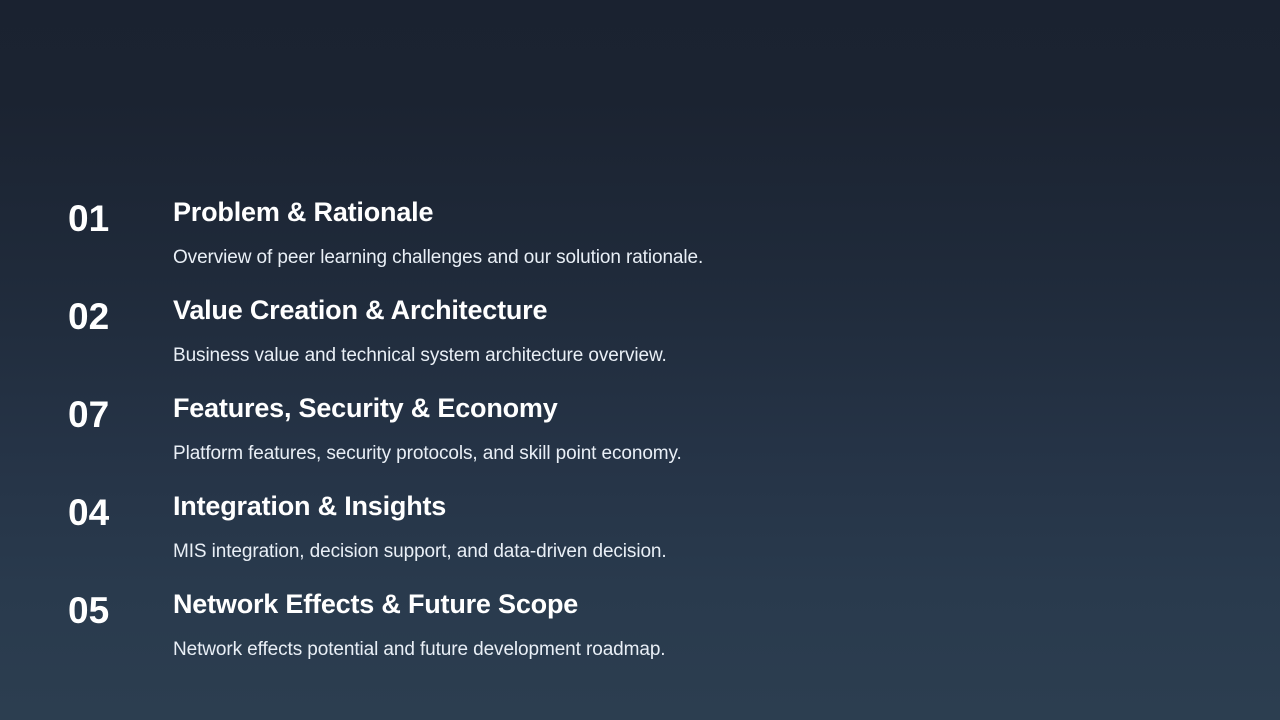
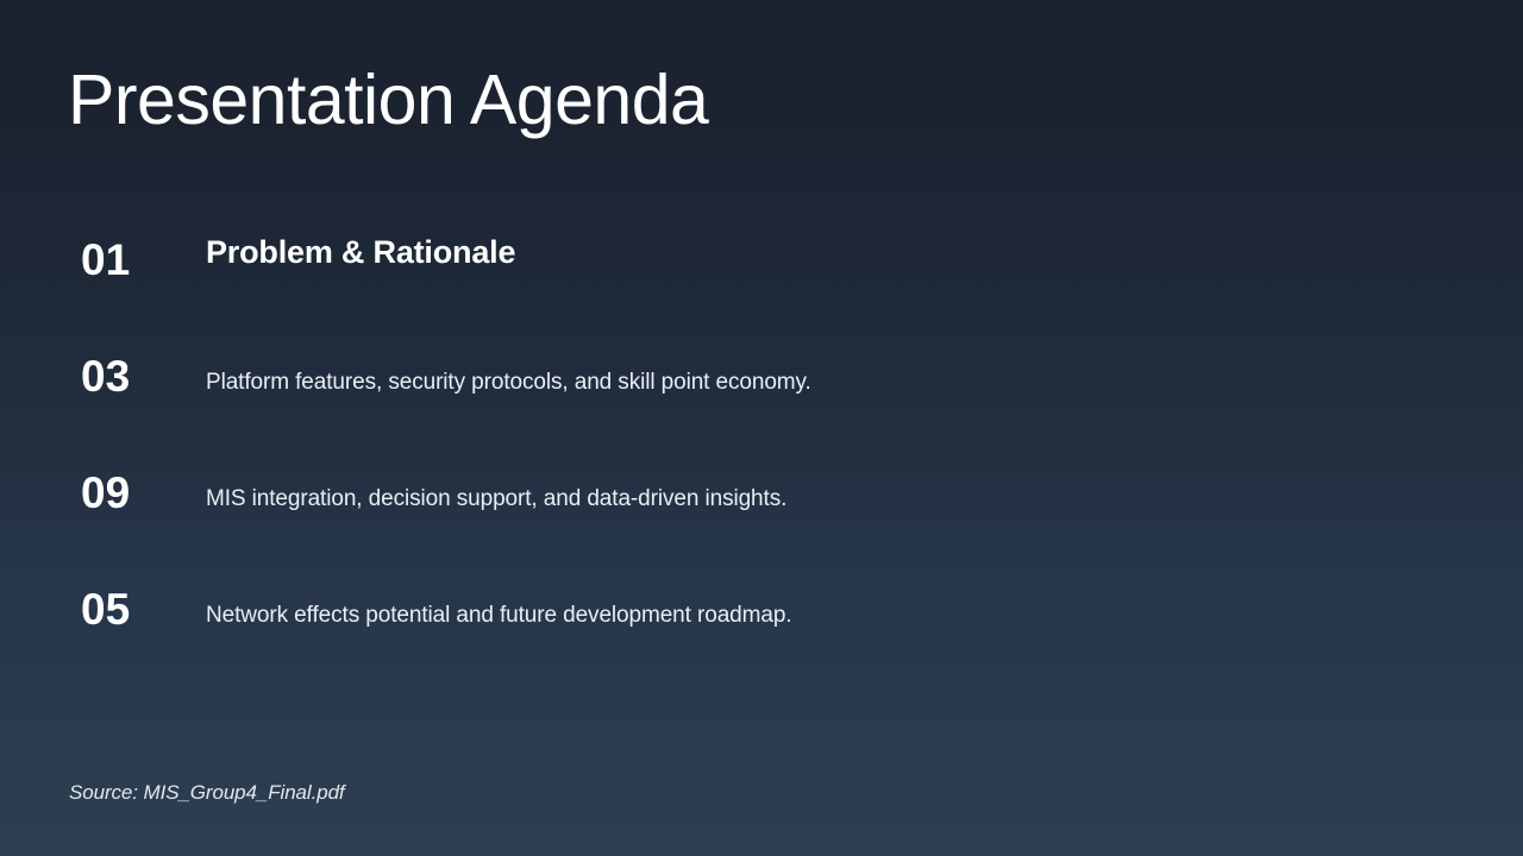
+ Presentation Agenda
  01
  Problem & Rationale
- Overview of peer learning challenges and our solution rationale.
- 02
- Value Creation & Architecture
- Business value and technical system architecture overview.
- 07
+ 03
- Features, Security & Economy
  Platform features, security protocols, and skill point economy.
- 04
+ 09
- Integration & Insights
- MIS integration, decision support, and data-driven decision.
+ MIS integration, decision support, and data-driven insights.
  05
- Network Effects & Future Scope
  Network effects potential and future development roadmap.
+ Source: MIS_Group4_Final.pdf
